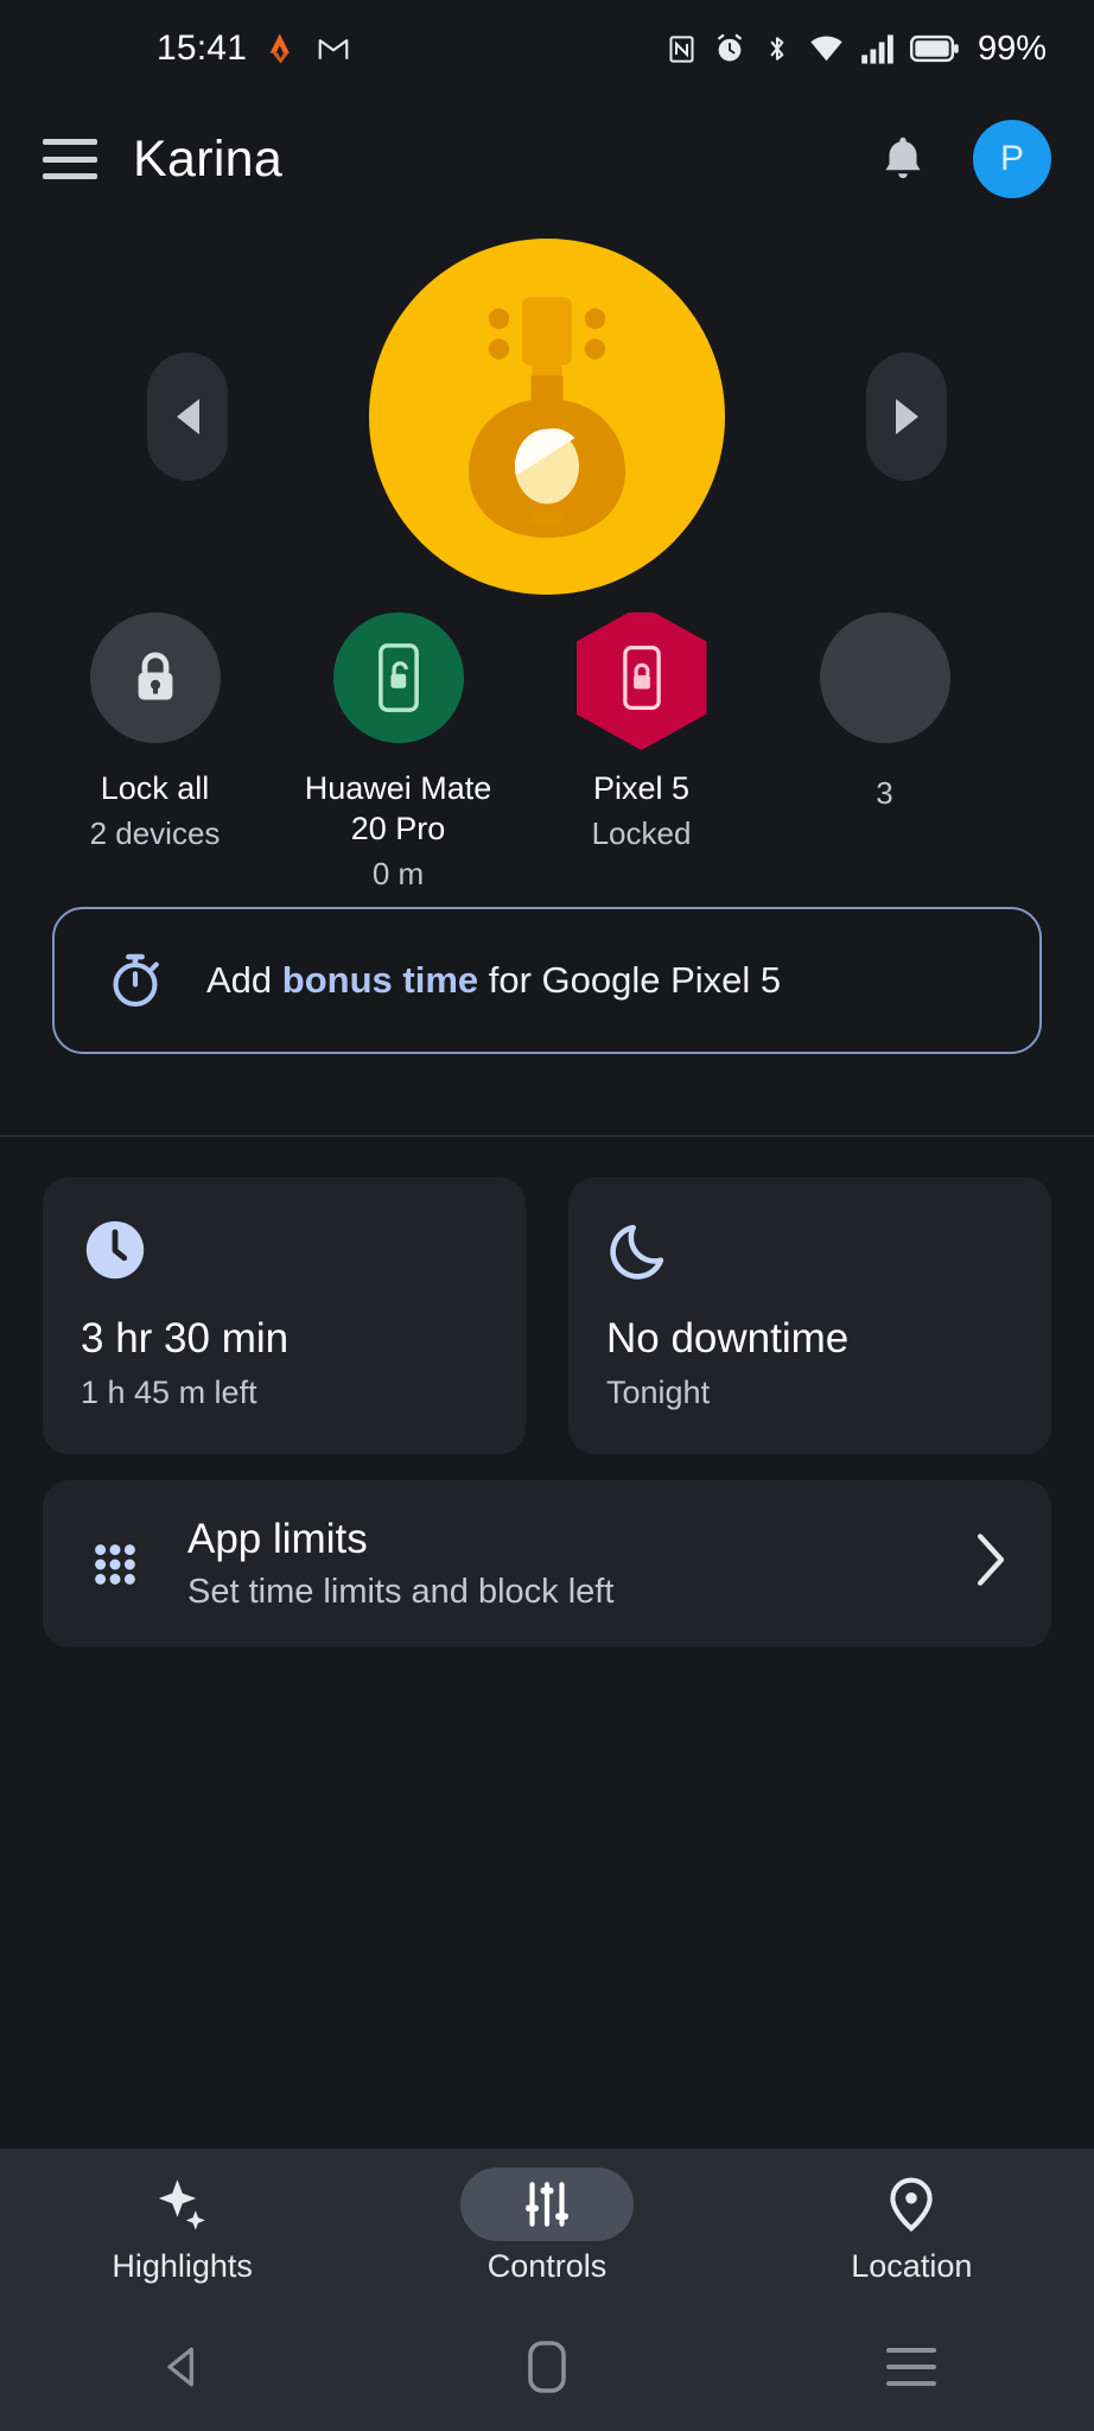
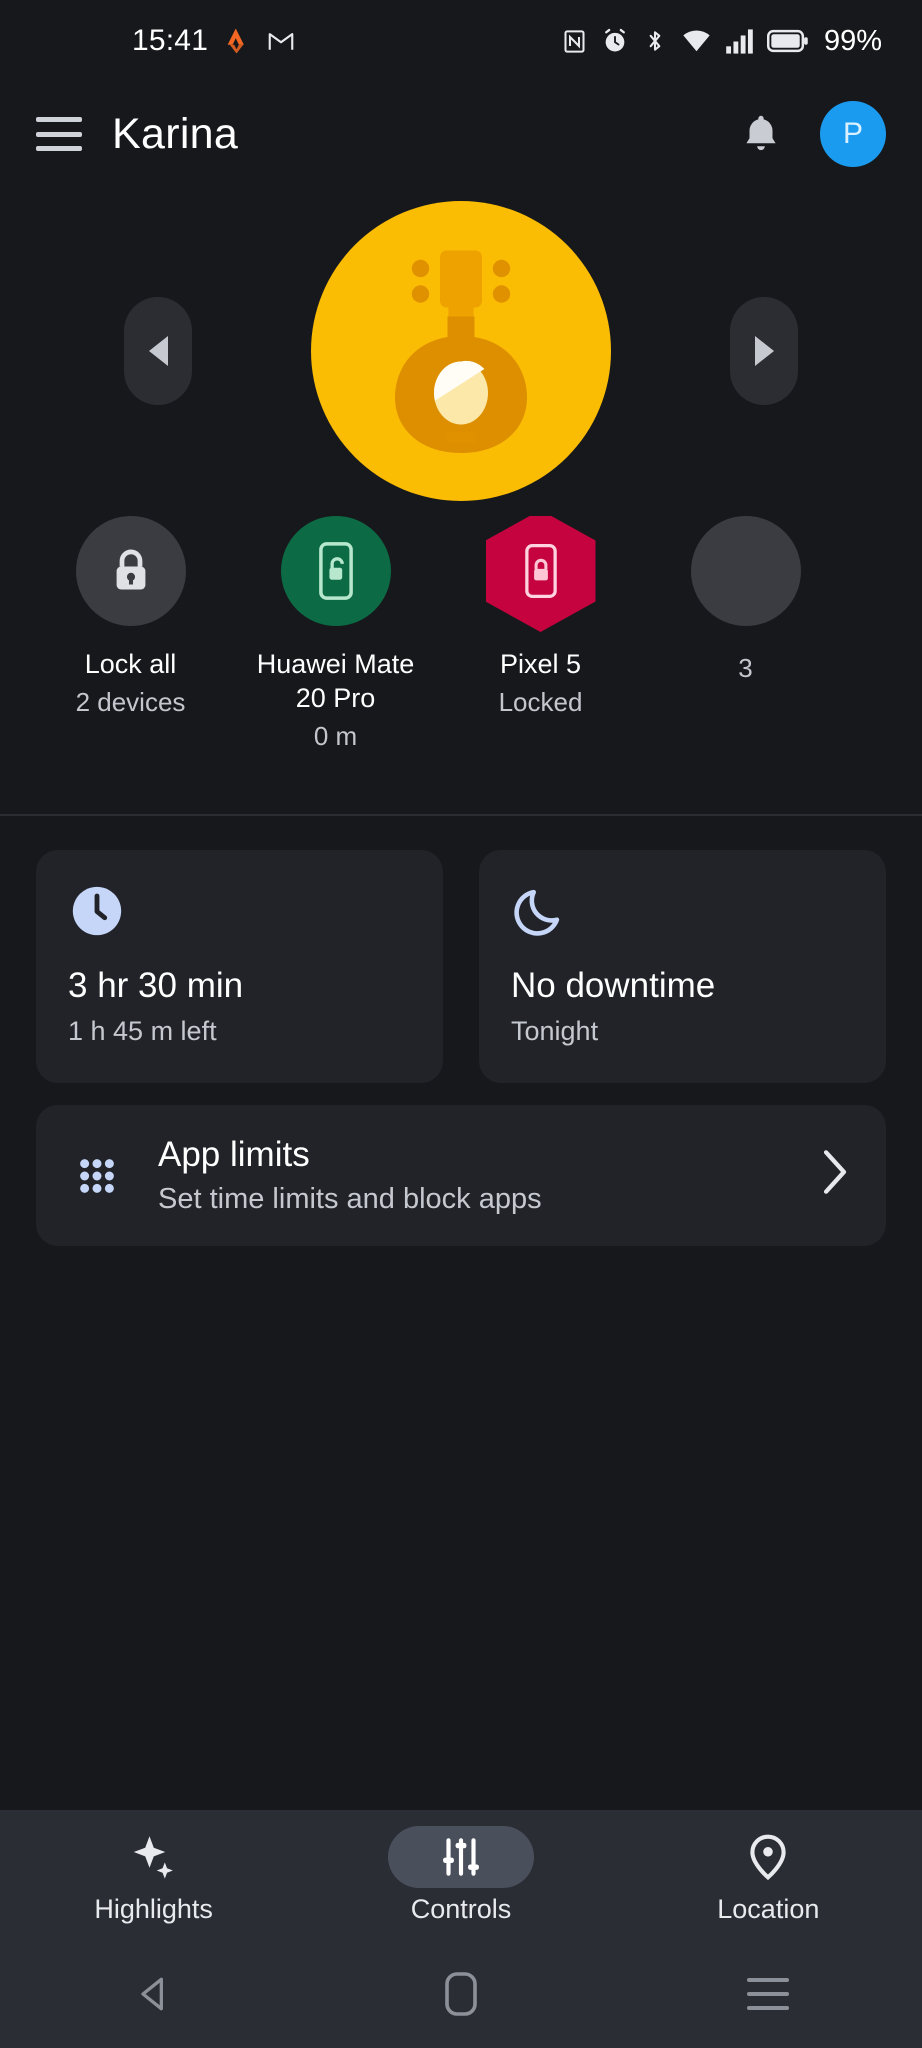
  15:41
  99%
  Karina
  P
  Lock all
  2 devices
  Huawei Mate 20 Pro
  0 m
  Pixel 5
  Locked
  3
- Add bonus time for Google Pixel 5
  3 hr 30 min
  1 h 45 m left
  No downtime
  Tonight
  App limits
- Set time limits and block left
+ Set time limits and block apps
  Highlights
  Controls
  Location
